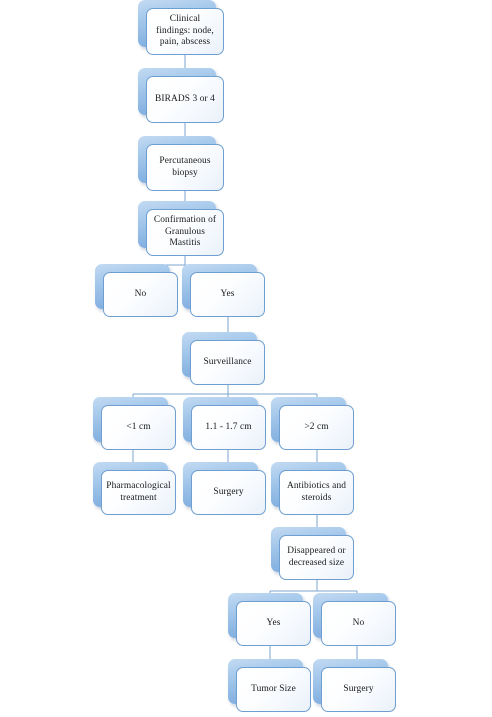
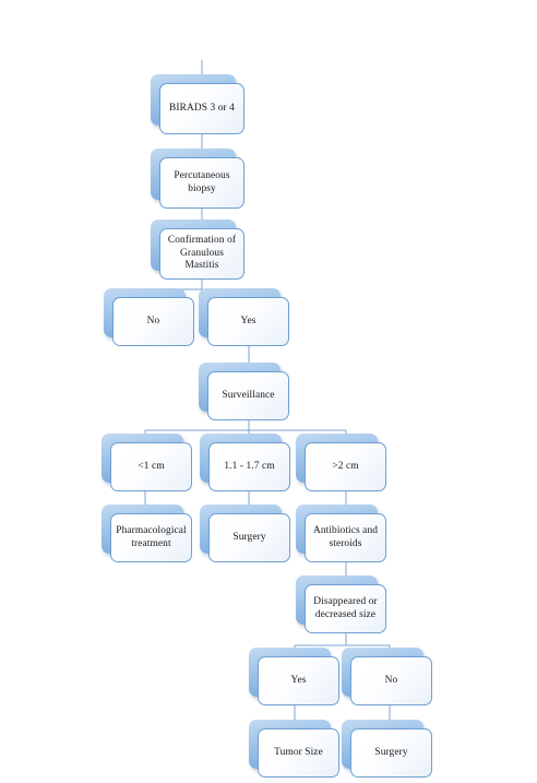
- Clinical
- findings: node,
- pain, abscess
  BIRADS 3 or 4
  Percutaneous
  biopsy
  Confirmation of
  Granulous
  Mastitis
  No
  Yes
  Surveillance
  <1 cm
  1.1 - 1.7 cm
  >2 cm
  Pharmacological
  treatment
  Surgery
  Antibiotics and
  steroids
  Disappeared or
  decreased size
  Yes
  No
  Tumor Size
  Surgery
